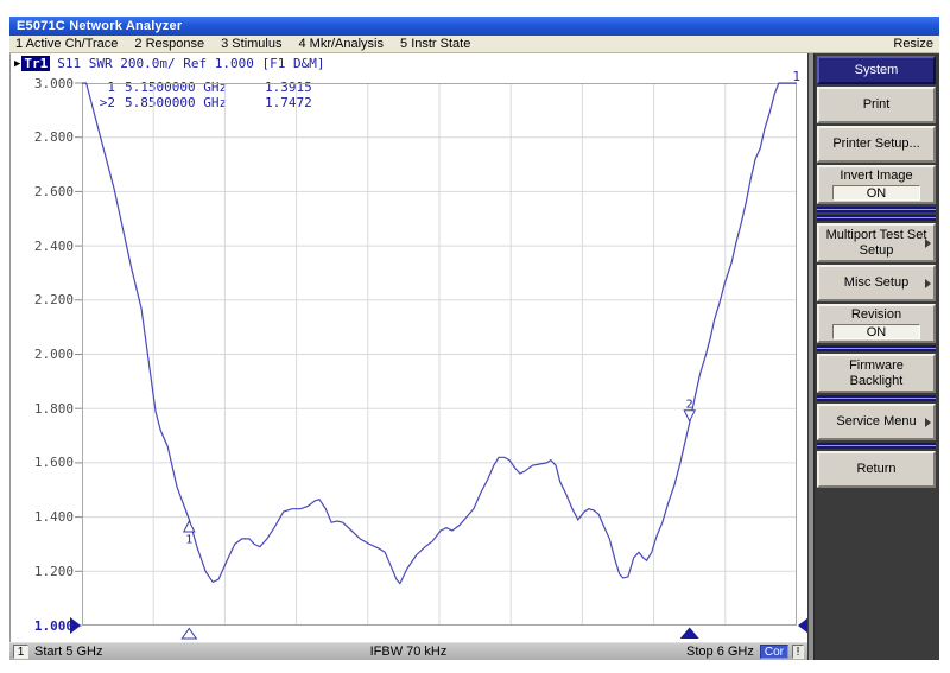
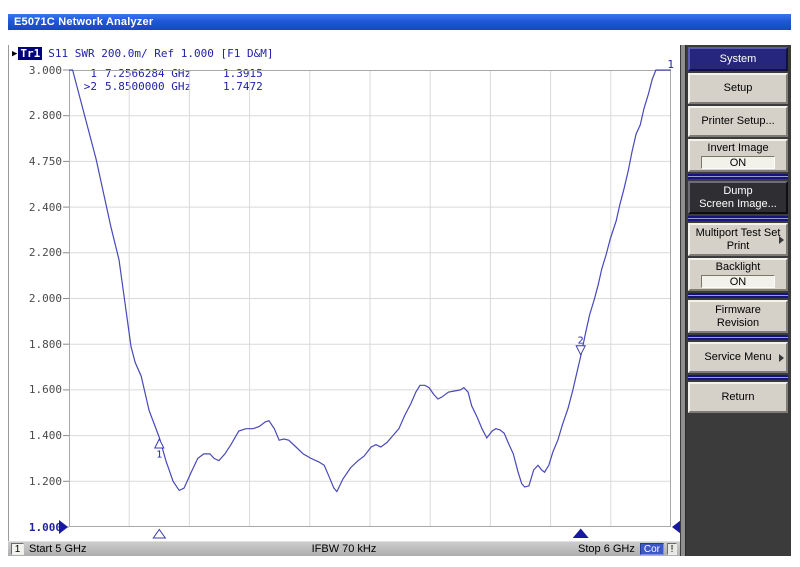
  E5071C Network Analyzer
- 1 Active Ch/Trace
- 2 Response
- 3 Stimulus
- 4 Mkr/Analysis
- 5 Instr State
- Resize
  ▶
  Tr1
  S11 SWR 200.0m/ Ref 1.000 [F1 D&M]
  1
- 5.1500000 GHz
+ 7.2566284 GHz
  1.3915
  >2
  5.8500000 GHz
  1.7472
  3.000
  2.800
- 2.600
+ 4.750
  2.400
  2.200
  2.000
  1.800
  1.600
  1.400
  1.200
  1.000
  1
  1
  2
  1
  Start 5 GHz
  IFBW 70 kHz
  Stop 6 GHz
  Cor
  !
  System
- Print
+ Setup
  Printer Setup...
  Invert Image
  ON
+ Dump
+ Screen Image...
  Multiport Test Set
- Setup
+ Print
- Misc Setup
- Revision
+ Backlight
  ON
  Firmware
- Backlight
+ Revision
  Service Menu
  Return
